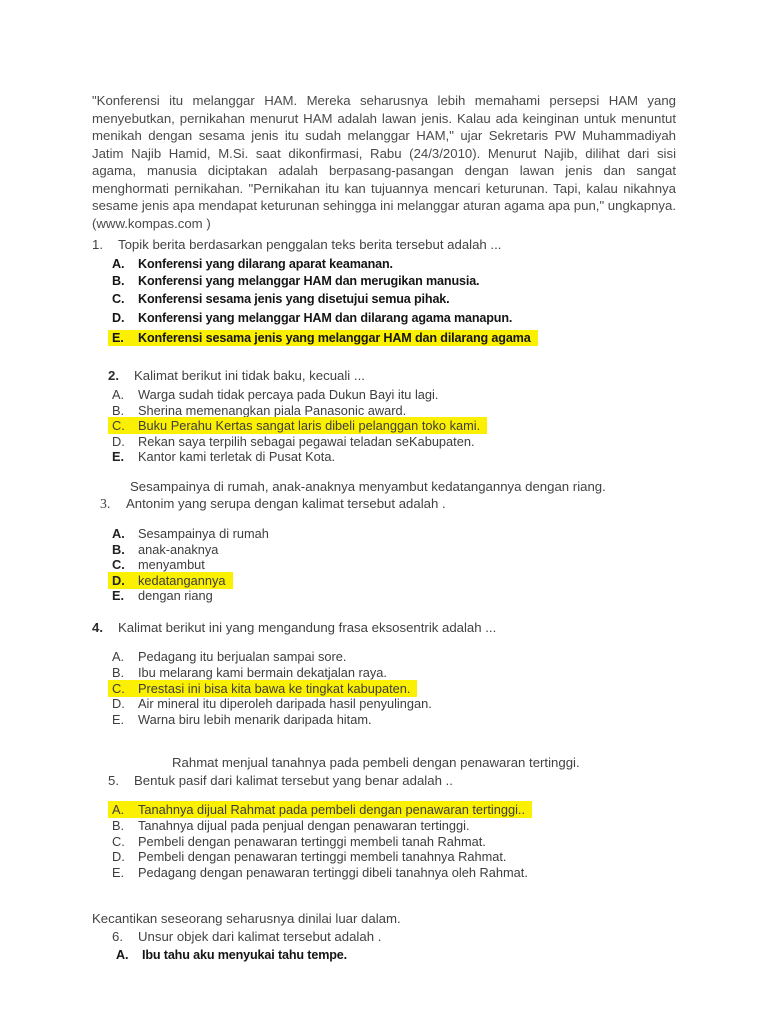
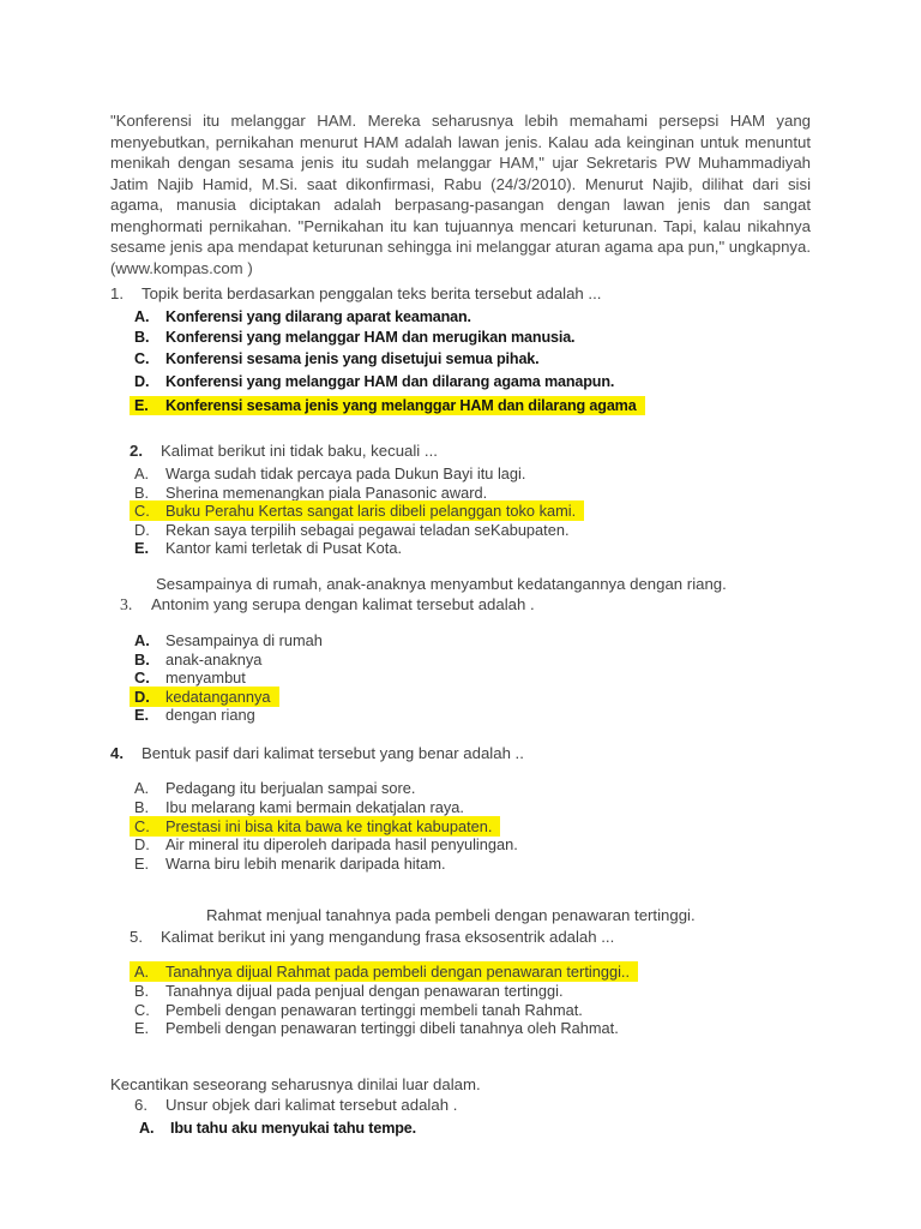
  "Konferensi itu melanggar HAM. Mereka seharusnya lebih memahami persepsi HAM yang menyebutkan, pernikahan menurut HAM adalah lawan jenis. Kalau ada keinginan untuk menuntut menikah dengan sesama jenis itu sudah melanggar HAM," ujar Sekretaris PW Muhammadiyah Jatim Najib Hamid, M.Si. saat dikonfirmasi, Rabu (24/3/2010). Menurut Najib, dilihat dari sisi agama, manusia diciptakan adalah berpasang-pasangan dengan lawan jenis dan sangat menghormati pernikahan. "Pernikahan itu kan tujuannya mencari keturunan. Tapi, kalau nikahnya sesame jenis apa mendapat keturunan sehingga ini melanggar aturan agama apa pun," ungkapnya. (www.kompas.com )
  1. Topik berita berdasarkan penggalan teks berita tersebut adalah ...
  A. Konferensi yang dilarang aparat keamanan.
  B. Konferensi yang melanggar HAM dan merugikan manusia.
  C. Konferensi sesama jenis yang disetujui semua pihak.
  D. Konferensi yang melanggar HAM dan dilarang agama manapun.
  E. Konferensi sesama jenis yang melanggar HAM dan dilarang agama
  2. Kalimat berikut ini tidak baku, kecuali ...
  A. Warga sudah tidak percaya pada Dukun Bayi itu lagi.
  B. Sherina memenangkan piala Panasonic award.
  C. Buku Perahu Kertas sangat laris dibeli pelanggan toko kami.
  D. Rekan saya terpilih sebagai pegawai teladan seKabupaten.
  E. Kantor kami terletak di Pusat Kota.
  Sesampainya di rumah, anak-anaknya menyambut kedatangannya dengan riang.
  3. Antonim yang serupa dengan kalimat tersebut adalah .
  A. Sesampainya di rumah
  B. anak-anaknya
  C. menyambut
  D. kedatangannya
  E. dengan riang
- 4. Kalimat berikut ini yang mengandung frasa eksosentrik adalah ...
+ 4. Bentuk pasif dari kalimat tersebut yang benar adalah ..
  A. Pedagang itu berjualan sampai sore.
  B. Ibu melarang kami bermain dekatjalan raya.
  C. Prestasi ini bisa kita bawa ke tingkat kabupaten.
  D. Air mineral itu diperoleh daripada hasil penyulingan.
  E. Warna biru lebih menarik daripada hitam.
  Rahmat menjual tanahnya pada pembeli dengan penawaran tertinggi.
- 5. Bentuk pasif dari kalimat tersebut yang benar adalah ..
+ 5. Kalimat berikut ini yang mengandung frasa eksosentrik adalah ...
  A. Tanahnya dijual Rahmat pada pembeli dengan penawaran tertinggi..
  B. Tanahnya dijual pada penjual dengan penawaran tertinggi.
  C. Pembeli dengan penawaran tertinggi membeli tanah Rahmat.
- D. Pembeli dengan penawaran tertinggi membeli tanahnya Rahmat.
- E. Pedagang dengan penawaran tertinggi dibeli tanahnya oleh Rahmat.
+ E. Pembeli dengan penawaran tertinggi dibeli tanahnya oleh Rahmat.
  Kecantikan seseorang seharusnya dinilai luar dalam.
  6. Unsur objek dari kalimat tersebut adalah .
  A. Ibu tahu aku menyukai tahu tempe.
